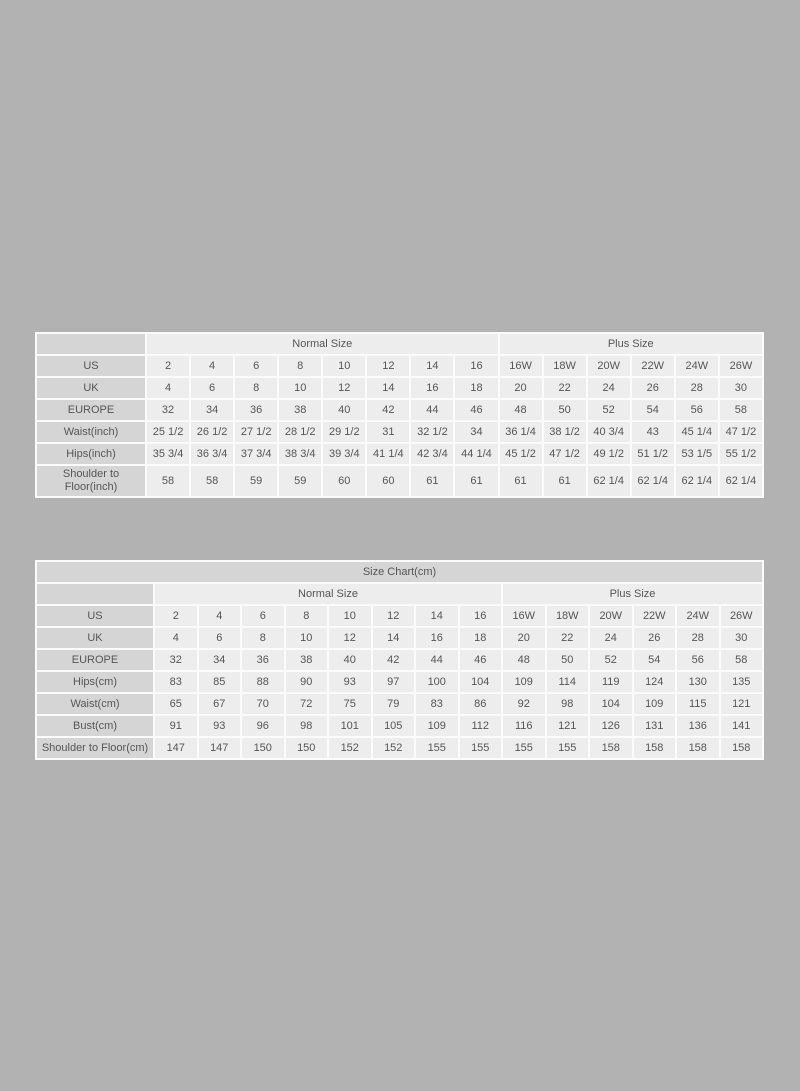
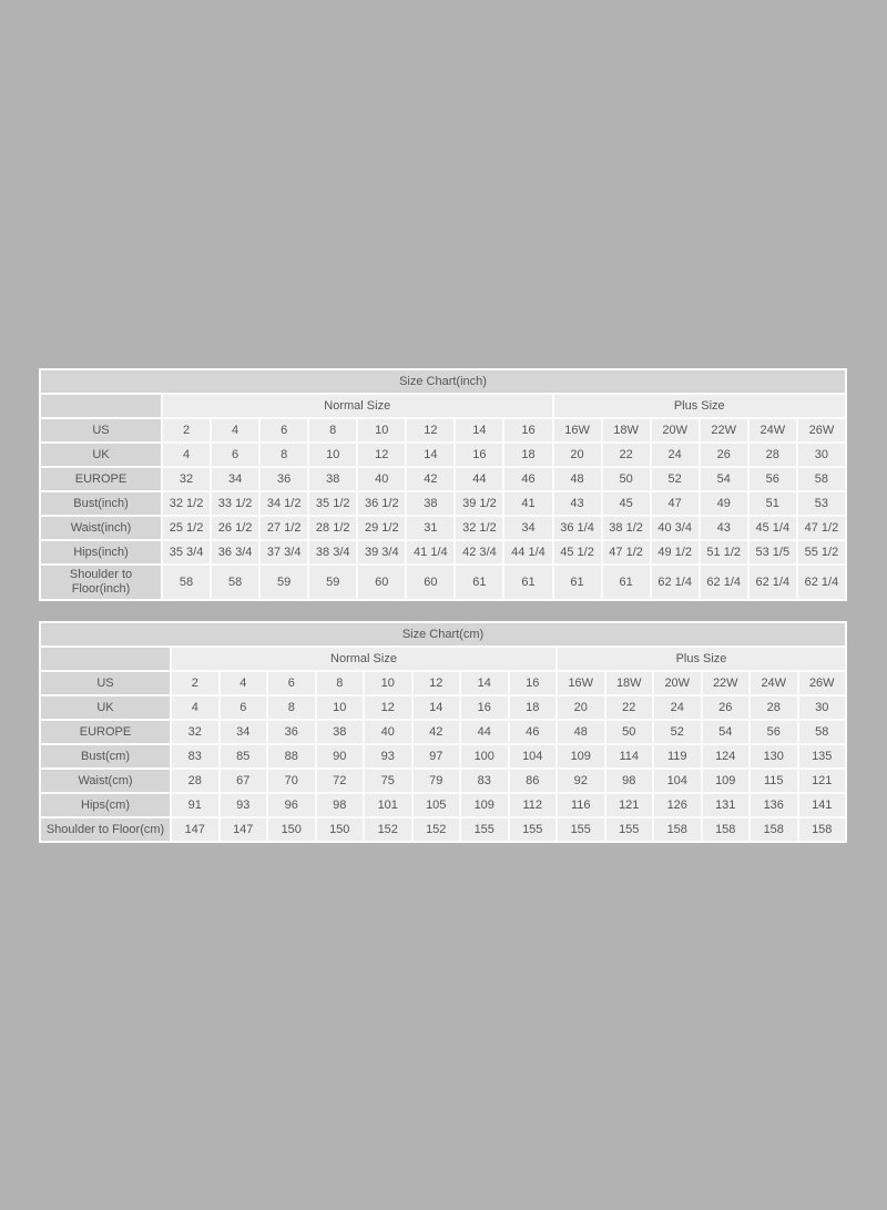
+ Size Chart(inch)
  	Normal Size	Plus Size
  US	2	4	6	8	10	12	14	16	16W	18W	20W	22W	24W	26W
  UK	4	6	8	10	12	14	16	18	20	22	24	26	28	30
  EUROPE	32	34	36	38	40	42	44	46	48	50	52	54	56	58
+ Bust(inch)	32 1/2	33 1/2	34 1/2	35 1/2	36 1/2	38	39 1/2	41	43	45	47	49	51	53
  Waist(inch)	25 1/2	26 1/2	27 1/2	28 1/2	29 1/2	31	32 1/2	34	36 1/4	38 1/2	40 3/4	43	45 1/4	47 1/2
  Hips(inch)	35 3/4	36 3/4	37 3/4	38 3/4	39 3/4	41 1/4	42 3/4	44 1/4	45 1/2	47 1/2	49 1/2	51 1/2	53 1/5	55 1/2
  Shoulder to Floor(inch)	58	58	59	59	60	60	61	61	61	61	62 1/4	62 1/4	62 1/4	62 1/4
  Size Chart(cm)
  	Normal Size	Plus Size
  US	2	4	6	8	10	12	14	16	16W	18W	20W	22W	24W	26W
  UK	4	6	8	10	12	14	16	18	20	22	24	26	28	30
  EUROPE	32	34	36	38	40	42	44	46	48	50	52	54	56	58
- Hips(cm)	83	85	88	90	93	97	100	104	109	114	119	124	130	135
+ Bust(cm)	83	85	88	90	93	97	100	104	109	114	119	124	130	135
- Waist(cm)	65	67	70	72	75	79	83	86	92	98	104	109	115	121
+ Waist(cm)	28	67	70	72	75	79	83	86	92	98	104	109	115	121
- Bust(cm)	91	93	96	98	101	105	109	112	116	121	126	131	136	141
+ Hips(cm)	91	93	96	98	101	105	109	112	116	121	126	131	136	141
  Shoulder to Floor(cm)	147	147	150	150	152	152	155	155	155	155	158	158	158	158
